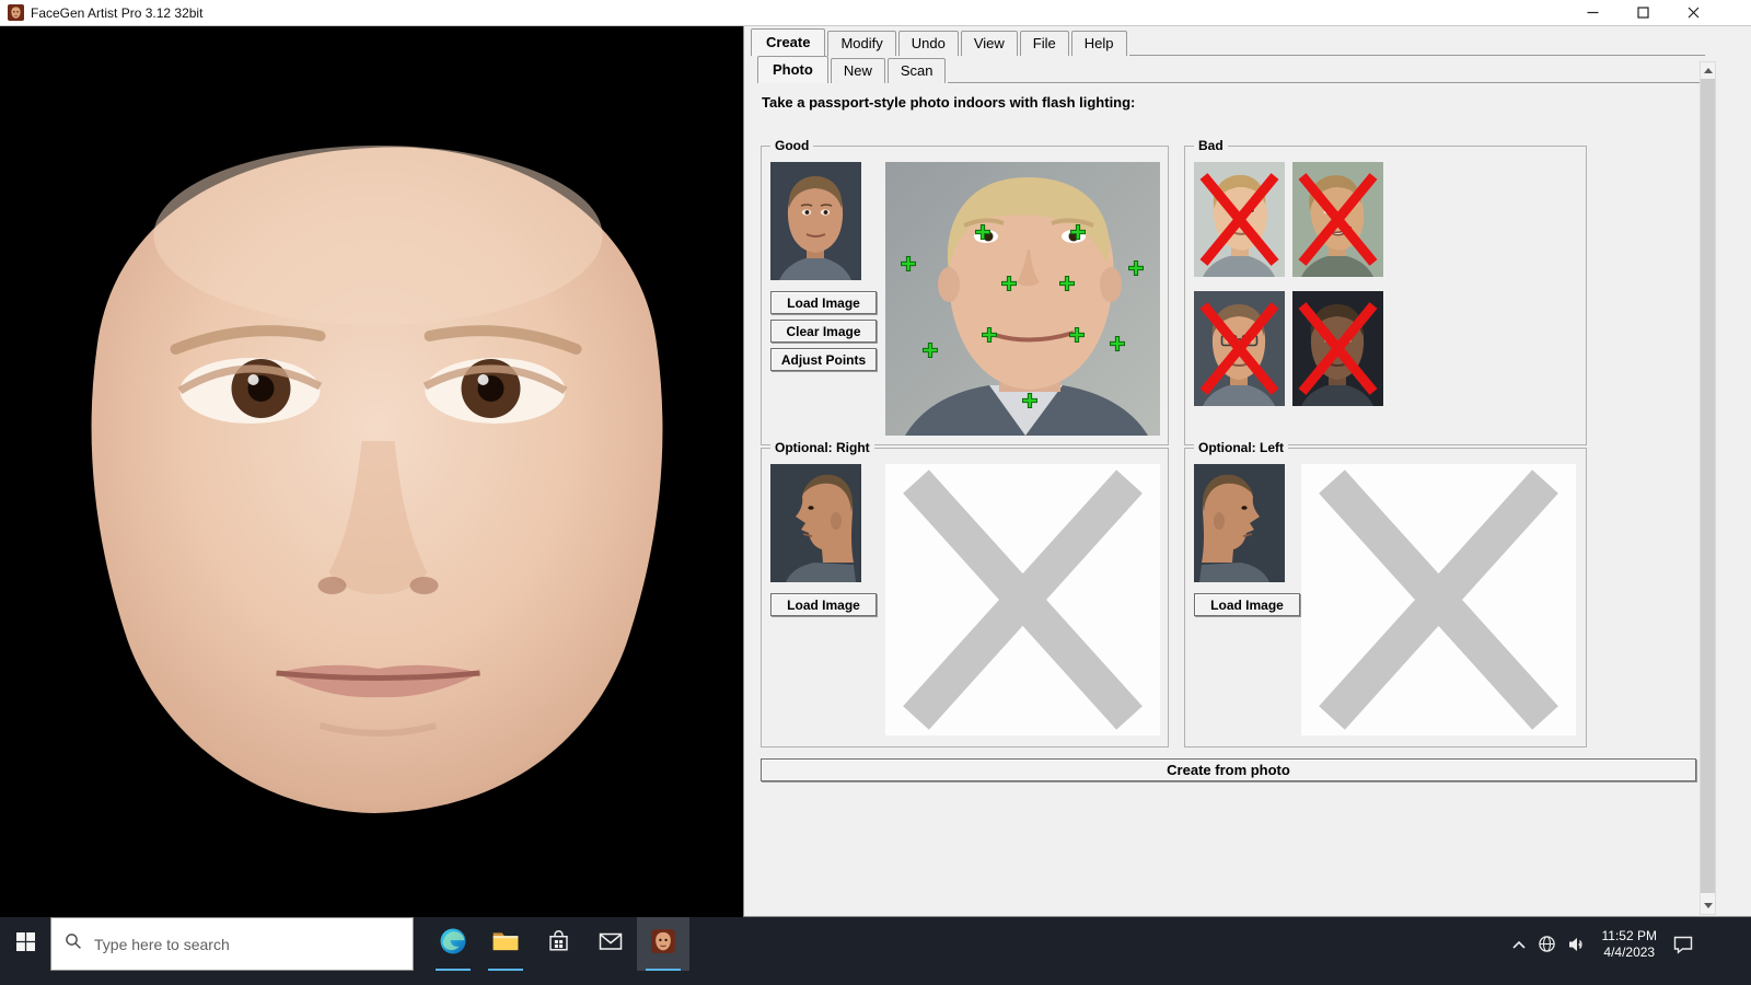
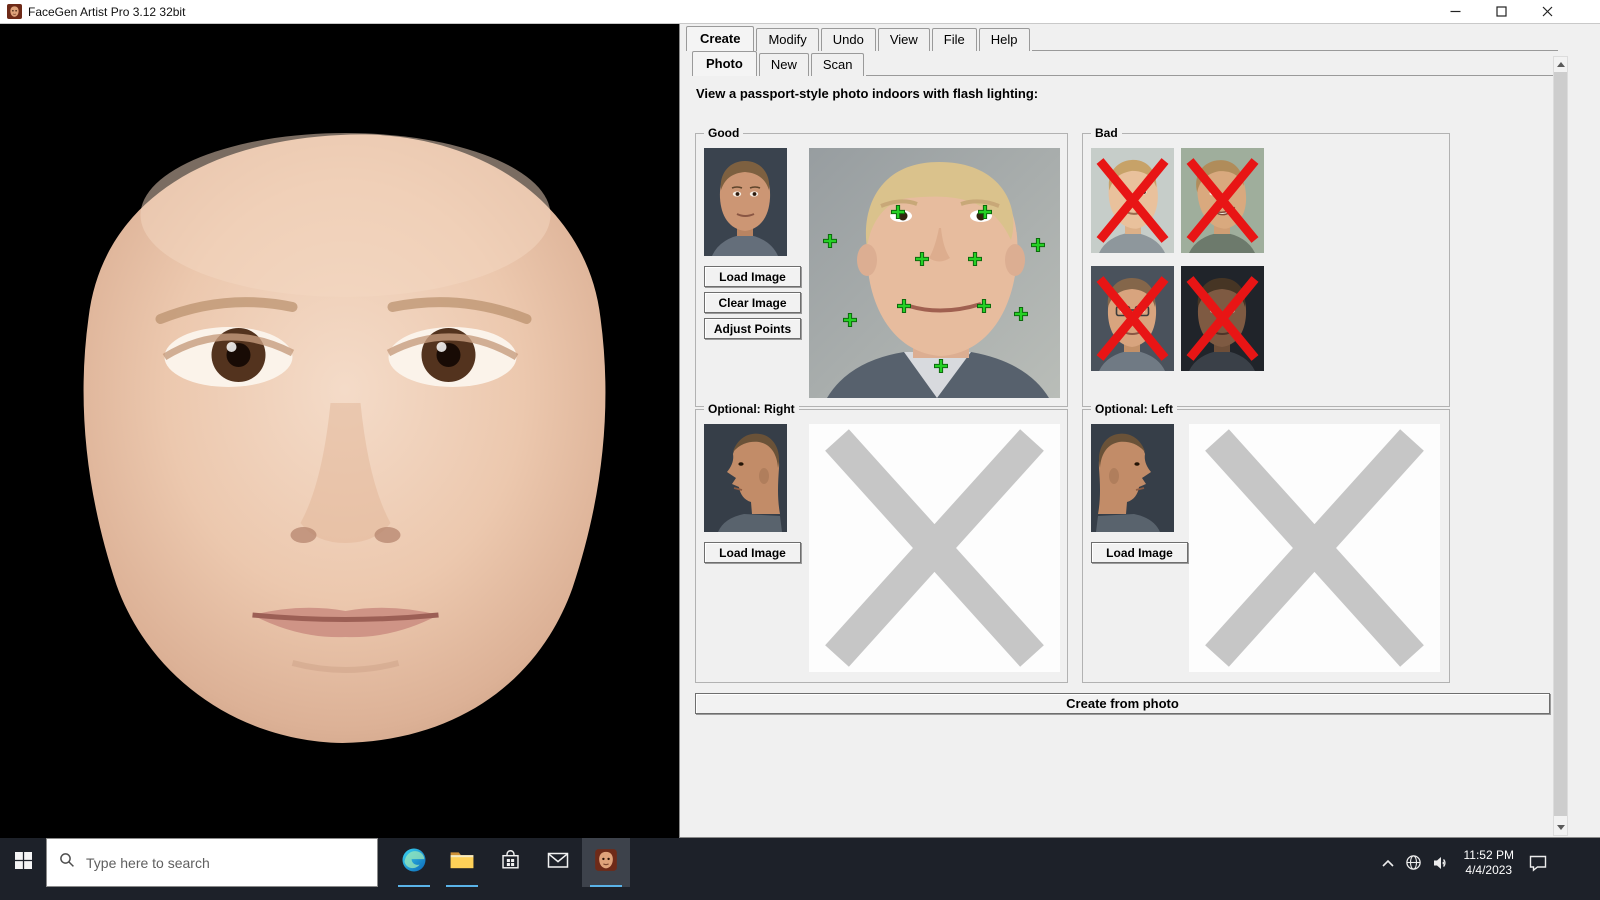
  FaceGen Artist Pro 3.12 32bit
  Create
  Modify
  Undo
  View
  File
  Help
  Photo
  New
  Scan
- Take a passport-style photo indoors with flash lighting:
+ View a passport-style photo indoors with flash lighting:
  Good
  Load Image
  Clear Image
  Adjust Points
  Bad
  Optional: Right
  Load Image
  Optional: Left
  Load Image
  Create from photo
  Type here to search
  11:52 PM
  4/4/2023
